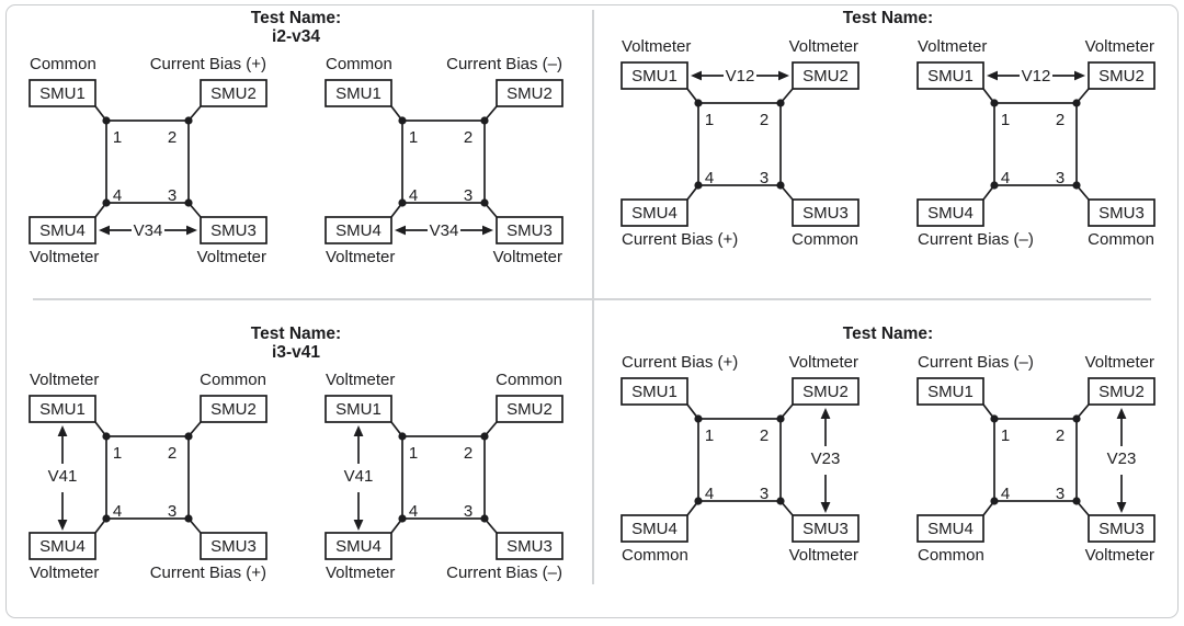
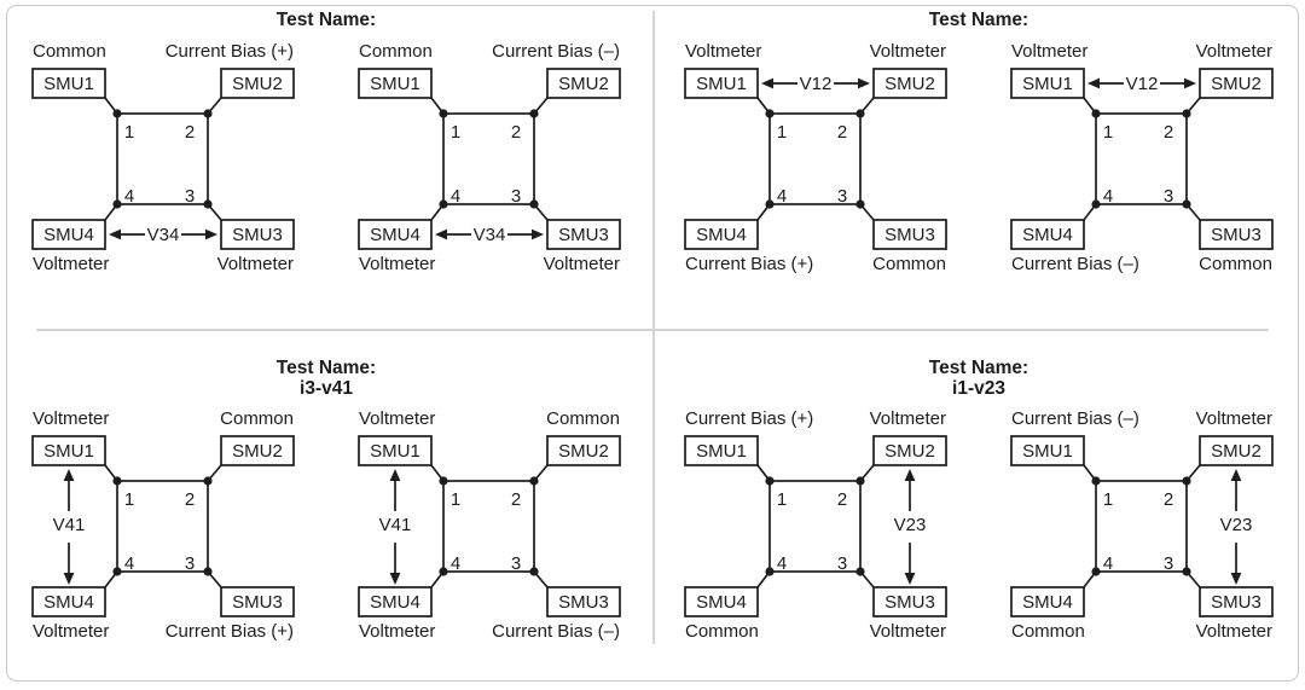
  Test Name:
- i2-v34
  Common
  Current Bias (+)
  SMU1
  SMU2
  1
  2
  4
  3
  SMU4
  SMU3
  V34
  Voltmeter
  Voltmeter
  Common
  Current Bias (–)
  SMU1
  SMU2
  1
  2
  4
  3
  SMU4
  SMU3
  V34
  Voltmeter
  Voltmeter
  Test Name:
  Voltmeter
  Voltmeter
  SMU1
  SMU2
  1
  2
  4
  3
  SMU4
  SMU3
  V12
  Current Bias (+)
  Common
  Voltmeter
  Voltmeter
  SMU1
  SMU2
  1
  2
  4
  3
  SMU4
  SMU3
  V12
  Current Bias (–)
  Common
  Test Name:
  i3-v41
  Voltmeter
  Common
  SMU1
  SMU2
  1
  2
  4
  3
  SMU4
  SMU3
  V41
  Voltmeter
  Current Bias (+)
  Voltmeter
  Common
  SMU1
  SMU2
  1
  2
  4
  3
  SMU4
  SMU3
  V41
  Voltmeter
  Current Bias (–)
  Test Name:
+ i1-v23
  Current Bias (+)
  Voltmeter
  SMU1
  SMU2
  1
  2
  4
  3
  SMU4
  SMU3
  V23
  Common
  Voltmeter
  Current Bias (–)
  Voltmeter
  SMU1
  SMU2
  1
  2
  4
  3
  SMU4
  SMU3
  V23
  Common
  Voltmeter
